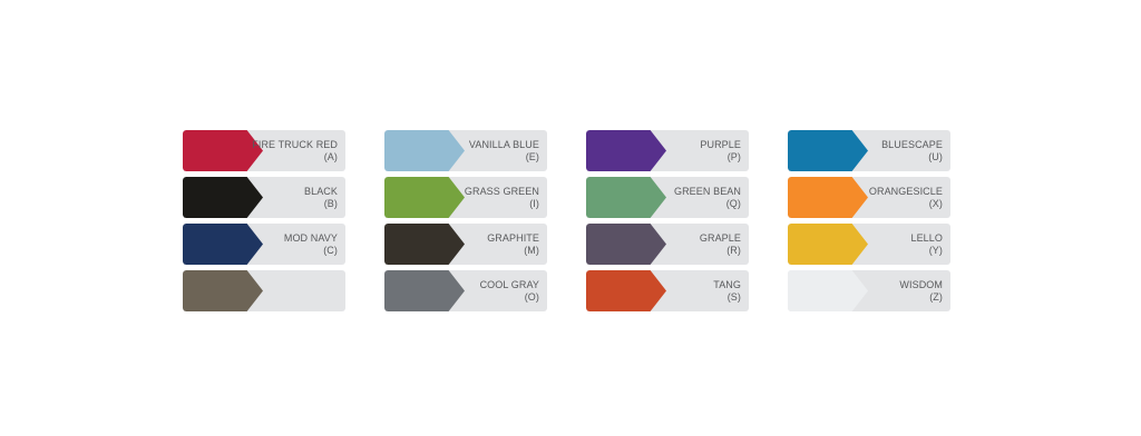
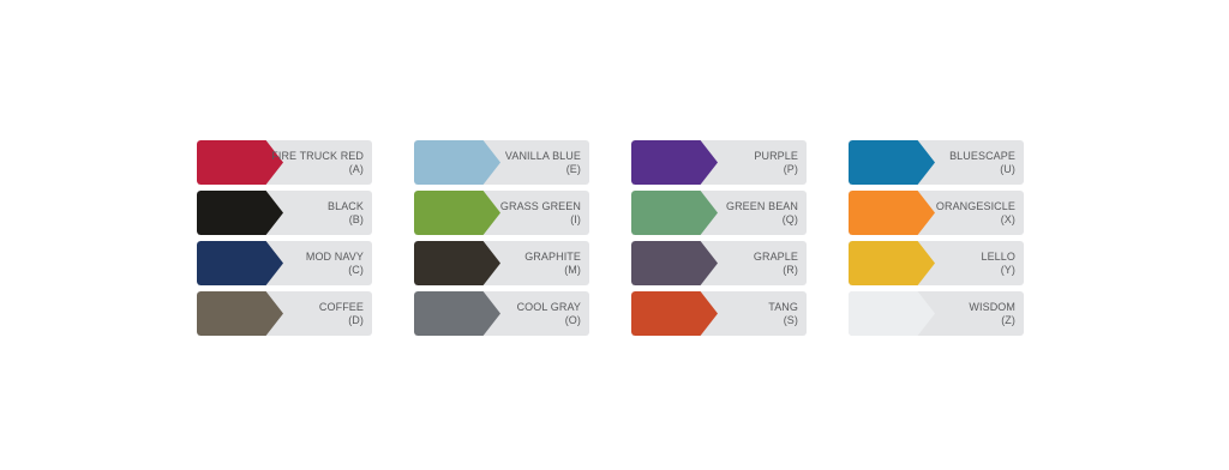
  FIRE TRUCK RED
  (A)
  BLACK
  (B)
  MOD NAVY
  (C)
+ COFFEE
+ (D)
  VANILLA BLUE
  (E)
  GRASS GREEN
  (I)
  GRAPHITE
  (M)
  COOL GRAY
  (O)
  PURPLE
  (P)
  GREEN BEAN
  (Q)
  GRAPLE
  (R)
  TANG
  (S)
  BLUESCAPE
  (U)
  ORANGESICLE
  (X)
  LELLO
  (Y)
  WISDOM
  (Z)
